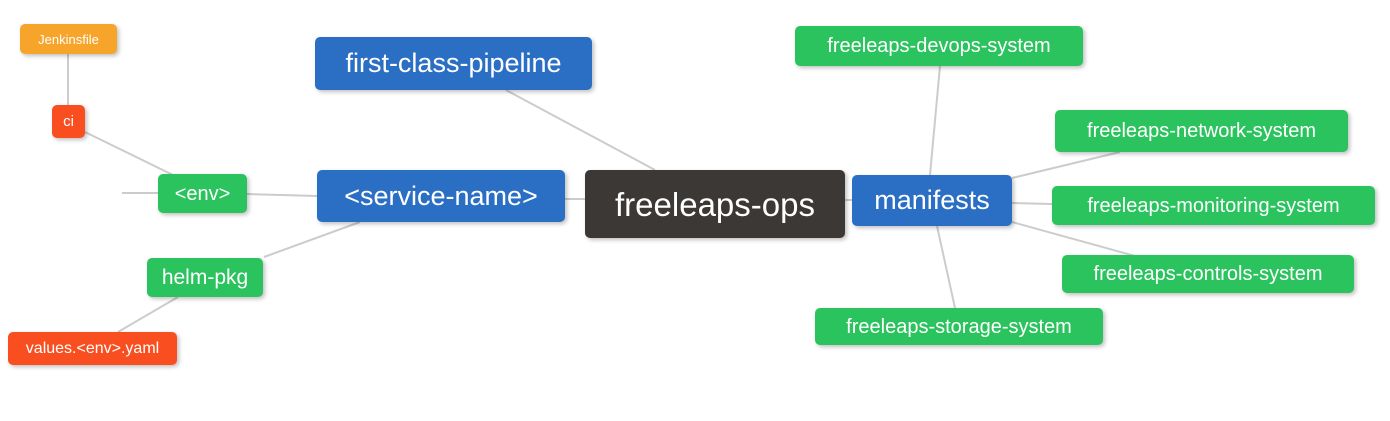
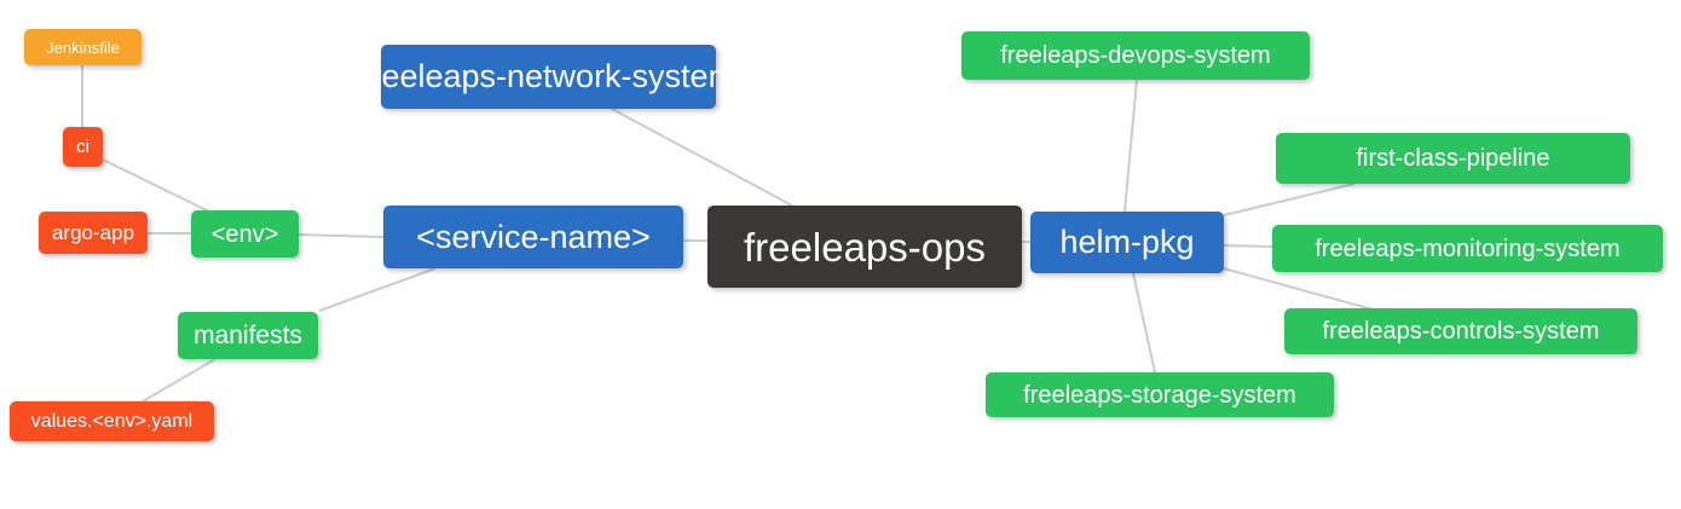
  Jenkinsfile
  ci
+ argo-app
  <env>
- helm-pkg
+ manifests
  values.<env>.yaml
- first-class-pipeline
+ freeleaps-network-system
  <service-name>
  freeleaps-ops
- manifests
+ helm-pkg
  freeleaps-devops-system
- freeleaps-network-system
+ first-class-pipeline
  freeleaps-monitoring-system
  freeleaps-controls-system
  freeleaps-storage-system
